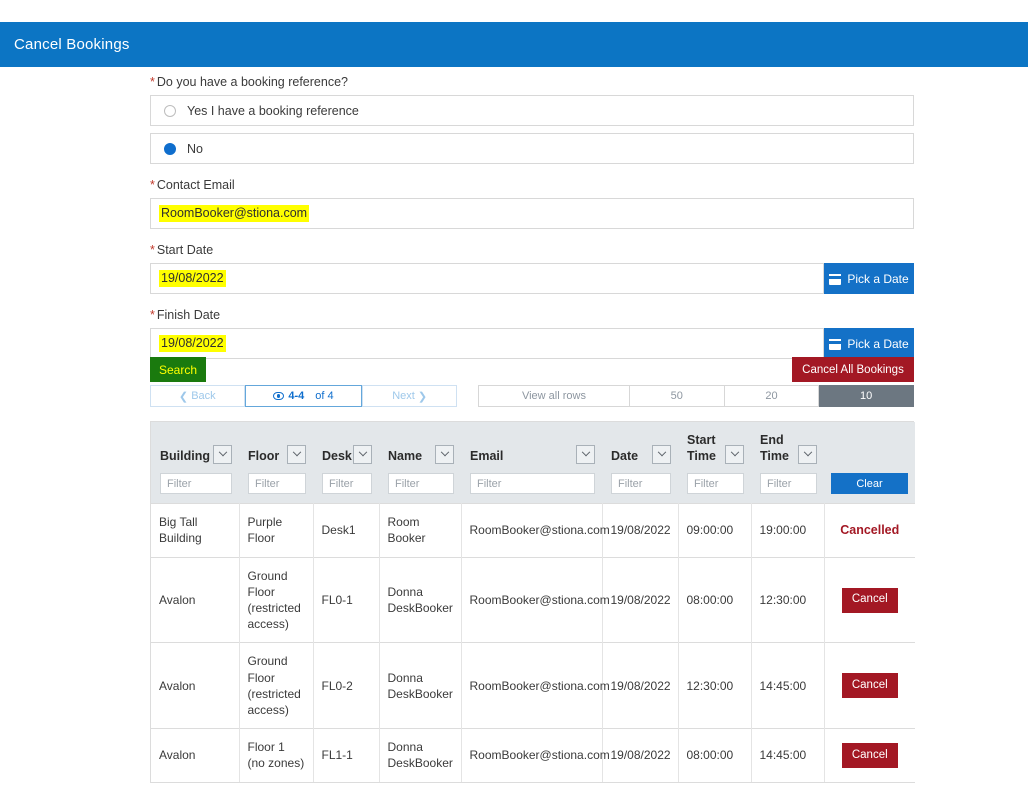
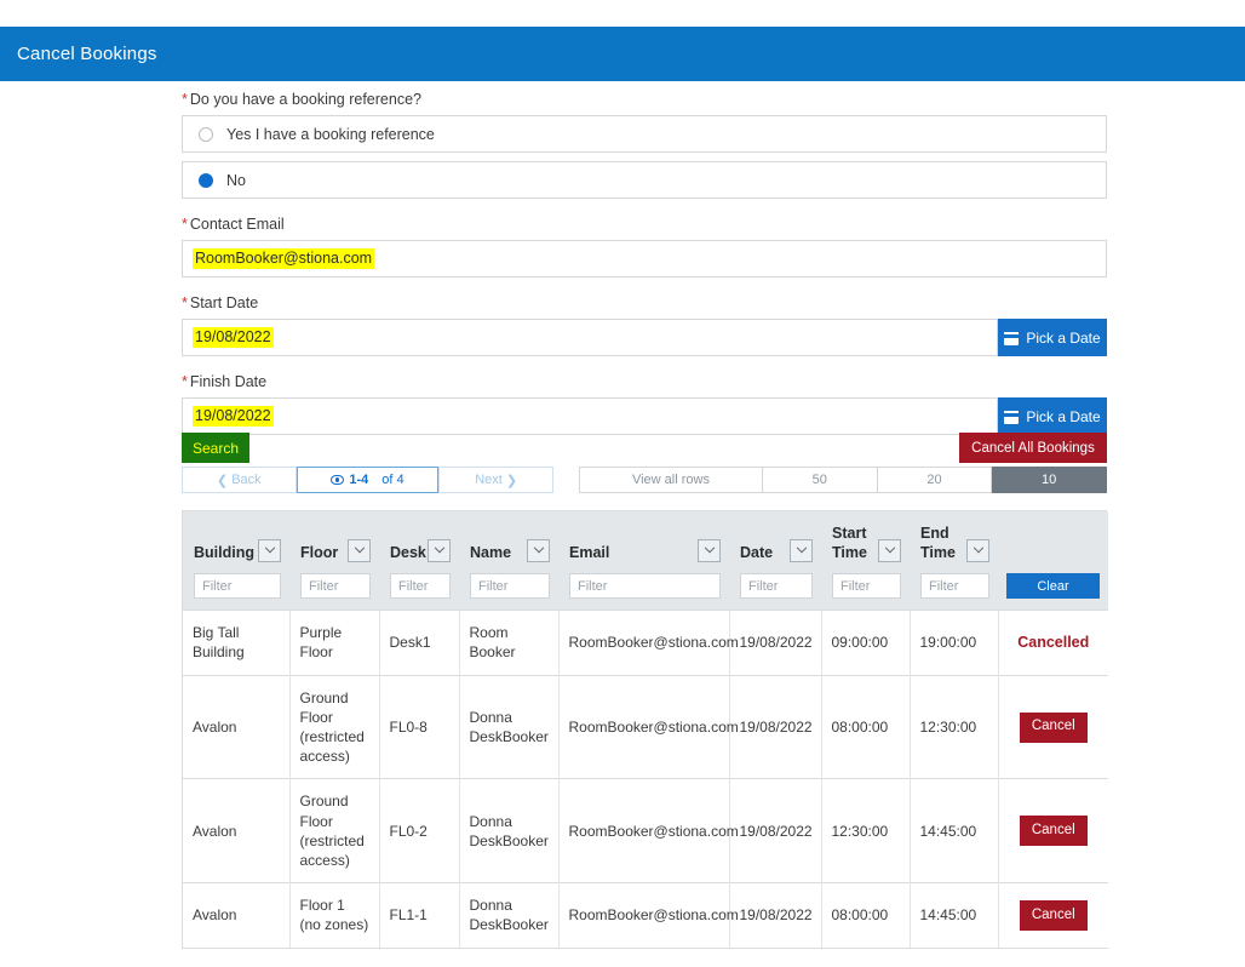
  Cancel Bookings
  * Do you have a booking reference?
  Yes I have a booking reference
  No
  * Contact Email
  RoomBooker@stiona.com
  * Start Date
  19/08/2022
  Pick a Date
  * Finish Date
  19/08/2022
  Pick a Date
  Search
  Cancel All Bookings
  ❮
  Back
- 4-4
+ 1-4
  of 4
  Next
  ❯
  View all rows
  50
  20
  10
  Building	Floor	Desk	Name	Email	Date	Start Time	End Time
  Filter	Filter	Filter	Filter	Filter	Filter	Filter	Filter	Clear
  Big Tall Building	Purple Floor	Desk1	Room Booker	RoomBooker@stiona.com	19/08/2022	09:00:00	19:00:00	Cancelled
- Avalon	Ground Floor (restricted access)	FL0-1	Donna DeskBooker	RoomBooker@stiona.com	19/08/2022	08:00:00	12:30:00	Cancel
+ Avalon	Ground Floor (restricted access)	FL0-8	Donna DeskBooker	RoomBooker@stiona.com	19/08/2022	08:00:00	12:30:00	Cancel
  Avalon	Ground Floor (restricted access)	FL0-2	Donna DeskBooker	RoomBooker@stiona.com	19/08/2022	12:30:00	14:45:00	Cancel
  Avalon	Floor 1 (no zones)	FL1-1	Donna DeskBooker	RoomBooker@stiona.com	19/08/2022	08:00:00	14:45:00	Cancel
